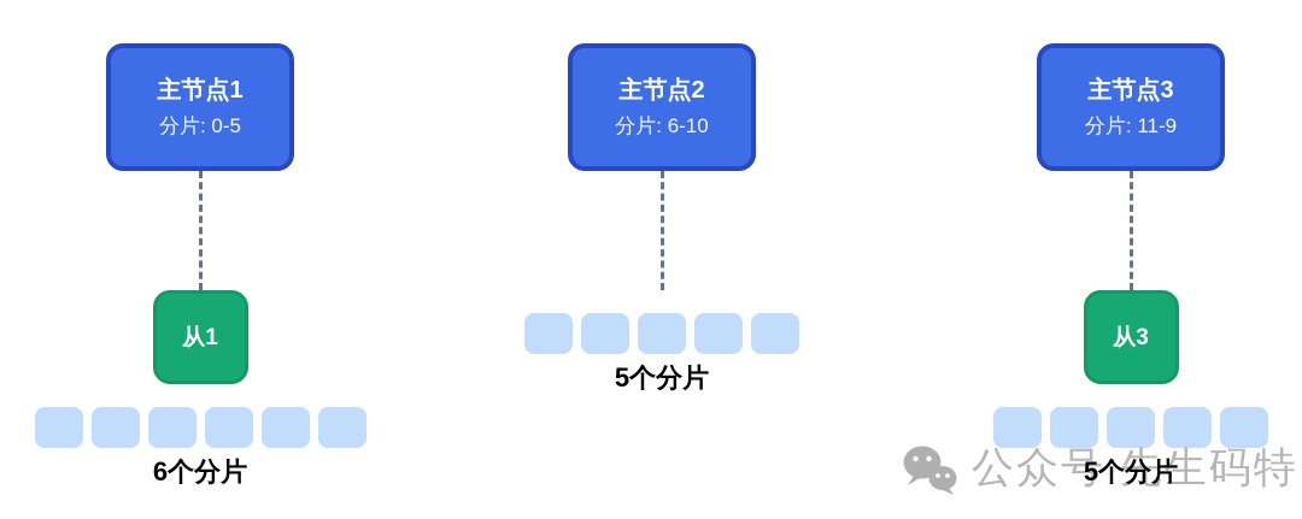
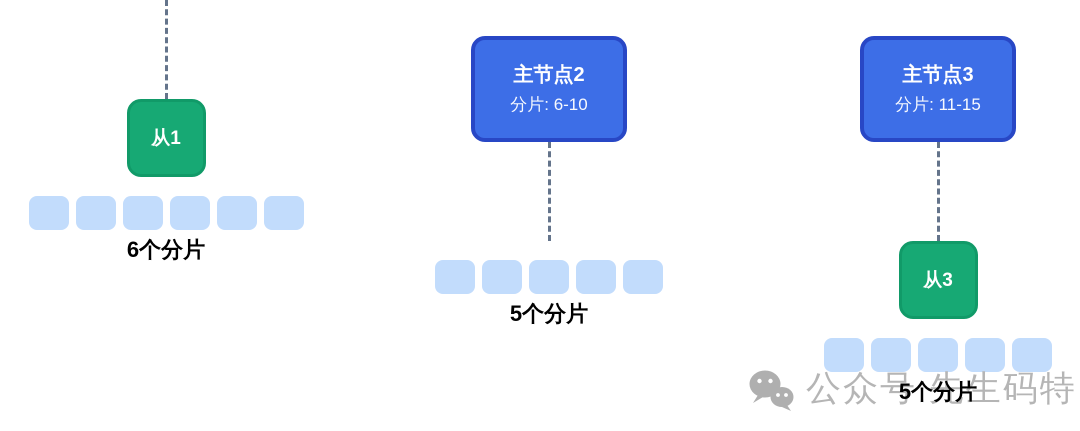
- 主节点1
- 分片: 0-5
  从1
  6个分片
  主节点2
  分片: 6-10
  5个分片
  主节点3
- 分片: 11-9
+ 分片: 11-15
  从3
  5个分片
  公众号 先生码特
